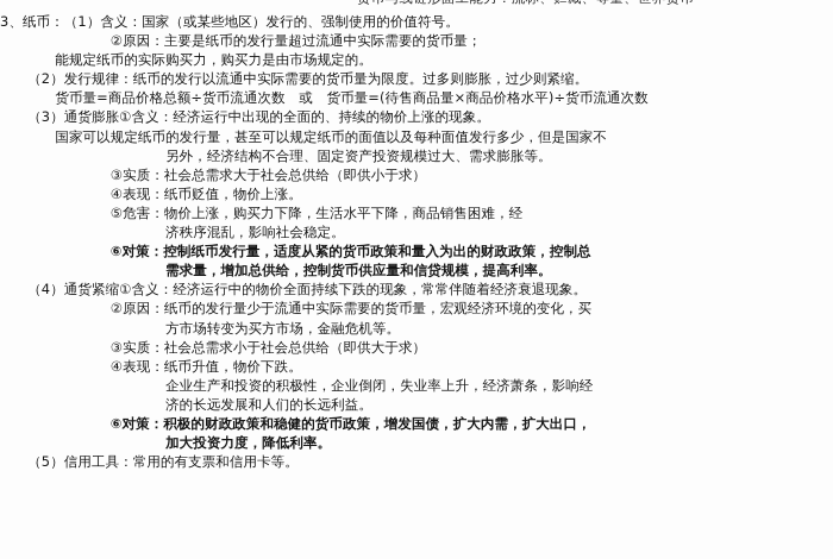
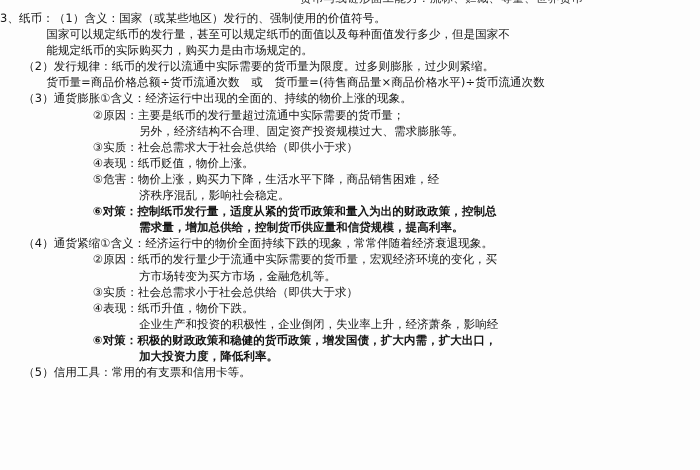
  3、纸币：（1）含义：国家（或某些地区）发行的、强制使用的价值符号。
- ②原因：主要是纸币的发行量超过流通中实际需要的货币量；
+ 国家可以规定纸币的发行量，甚至可以规定纸币的面值以及每种面值发行多少，但是国家不
  能规定纸币的实际购买力，购买力是由市场规定的。
  （2）发行规律：纸币的发行以流通中实际需要的货币量为限度。过多则膨胀，过少则紧缩。
  货币量=商品价格总额÷货币流通次数 或 货币量=(待售商品量×商品价格水平)÷货币流通次数
  （3）通货膨胀①含义：经济运行中出现的全面的、持续的物价上涨的现象。
- 国家可以规定纸币的发行量，甚至可以规定纸币的面值以及每种面值发行多少，但是国家不
+ ②原因：主要是纸币的发行量超过流通中实际需要的货币量；
  另外，经济结构不合理、固定资产投资规模过大、需求膨胀等。
  ③实质：社会总需求大于社会总供给（即供小于求）
  ④表现：纸币贬值，物价上涨。
  ⑤危害：物价上涨，购买力下降，生活水平下降，商品销售困难，经
  济秩序混乱，影响社会稳定。
  ⑥对策：控制纸币发行量，适度从紧的货币政策和量入为出的财政政策，控制总
  需求量，增加总供给，控制货币供应量和信贷规模，提高利率。
  （4）通货紧缩①含义：经济运行中的物价全面持续下跌的现象，常常伴随着经济衰退现象。
  ②原因：纸币的发行量少于流通中实际需要的货币量，宏观经济环境的变化，买
  方市场转变为买方市场，金融危机等。
  ③实质：社会总需求小于社会总供给（即供大于求）
  ④表现：纸币升值，物价下跌。
  企业生产和投资的积极性，企业倒闭，失业率上升，经济萧条，影响经
- 济的长远发展和人们的长远利益。
  ⑥对策：积极的财政政策和稳健的货币政策，增发国债，扩大内需，扩大出口，
  加大投资力度，降低利率。
  （5）信用工具：常用的有支票和信用卡等。
